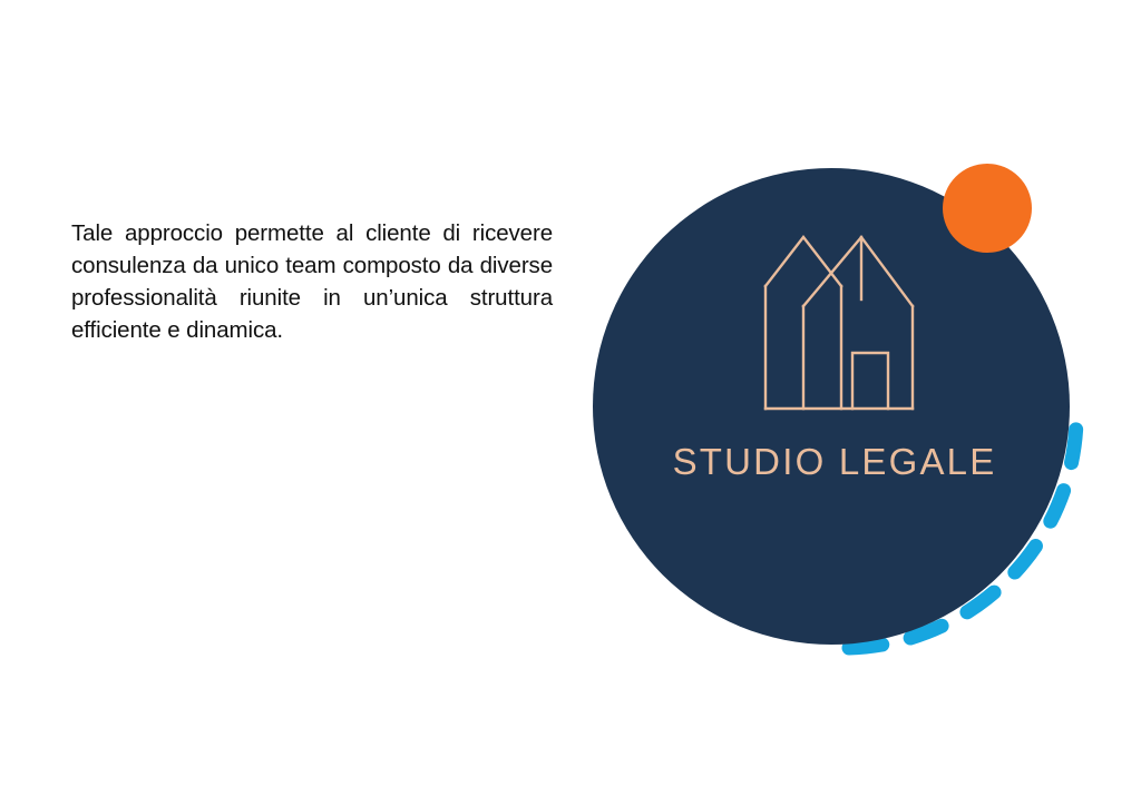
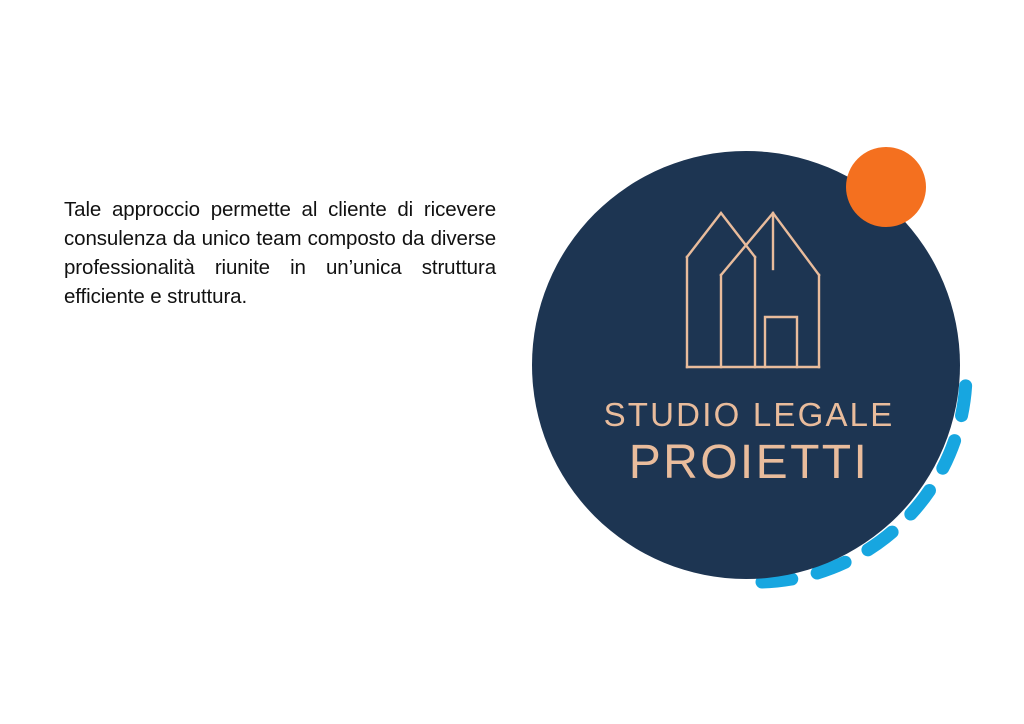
- Tale approccio permette al cliente di ricevere consulenza da unico team composto da diverse professionalità riunite in un’unica struttura efficiente e dinamica.
+ Tale approccio permette al cliente di ricevere consulenza da unico team composto da diverse professionalità riunite in un’unica struttura efficiente e struttura.
  STUDIO LEGALE
+ PROIETTI
